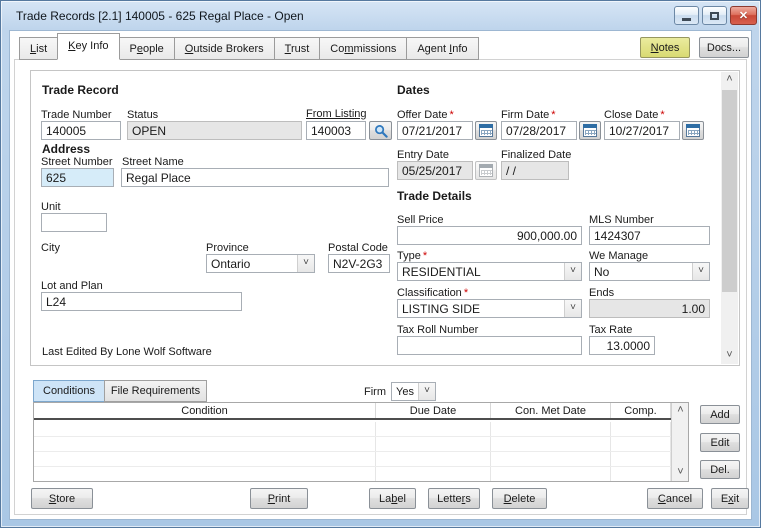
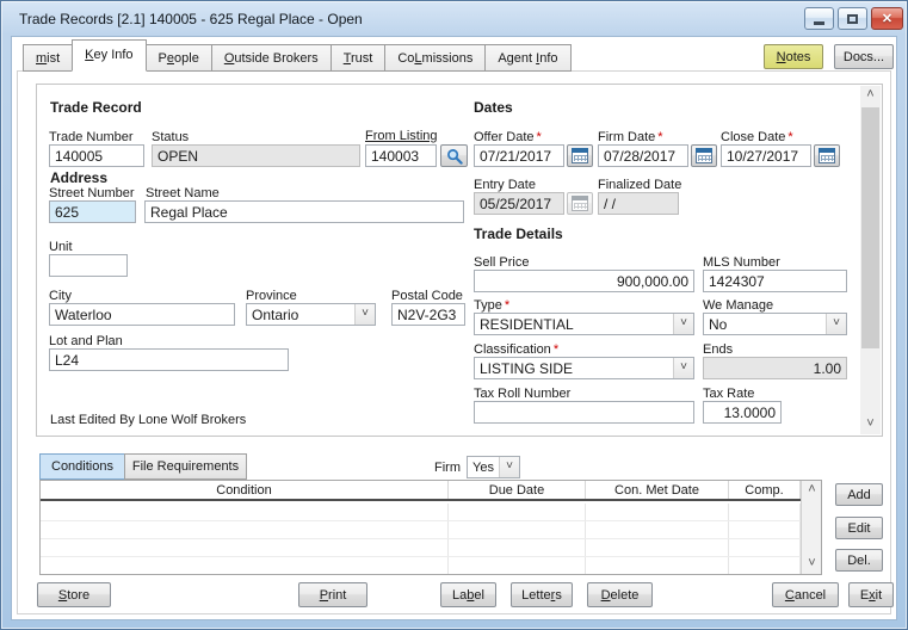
  Trade Records [2.1] 140005 - 625 Regal Place - Open
  ✕
- List
+ mist
  Key Info
  People
  Outside Brokers
  Trust
- Commissions
+ CoLmissions
  Agent Info
  Notes
  Docs...
  Trade Record
  Trade Number
  140005
  Status
  OPEN
  From Listing
  140003
  Address
  Street Number
  Street Name
  625
  Regal Place
  Unit
  City
+ Waterloo
  Province
  Ontario
  ˅
  Postal Code
  N2V-2G3
  Lot and Plan
  L24
- Last Edited By Lone Wolf Software
+ Last Edited By Lone Wolf Brokers
  Dates
  Offer Date *
  07/21/2017
  Firm Date *
  07/28/2017
  Close Date *
  10/27/2017
  Entry Date
  05/25/2017
  Finalized Date
  / /
  Trade Details
  Sell Price
  900,000.00
  MLS Number
  1424307
  Type *
  RESIDENTIAL
  ˅
  We Manage
  No
  ˅
  Classification *
  LISTING SIDE
  ˅
  Ends
  1.00
  Tax Roll Number
  Tax Rate
  13.0000
  ˄
  ˅
  Conditions
  File Requirements
  Firm
  Yes
  ˅
  Condition
  Due Date
  Con. Met Date
  Comp.
  ˄
  ˅
  Add
  Edit
  Del.
  Store
  Print
  Label
  Letters
  Delete
  Cancel
  Exit
